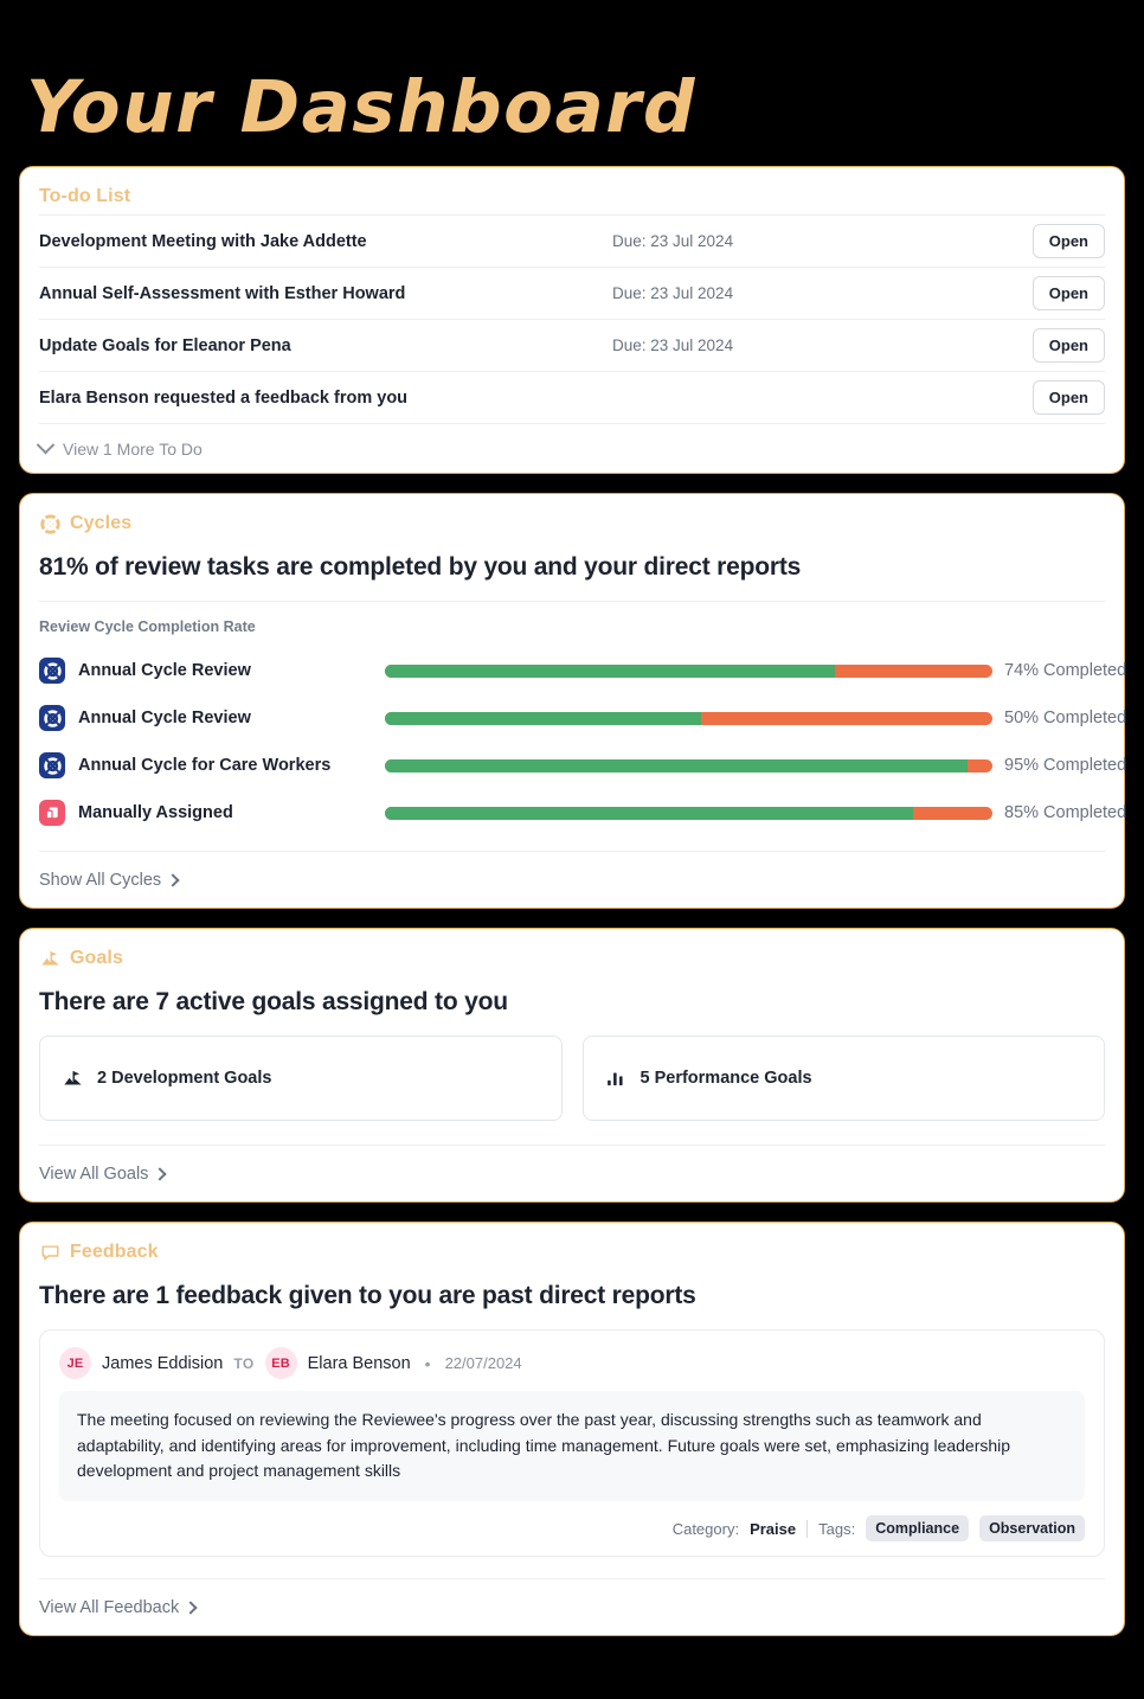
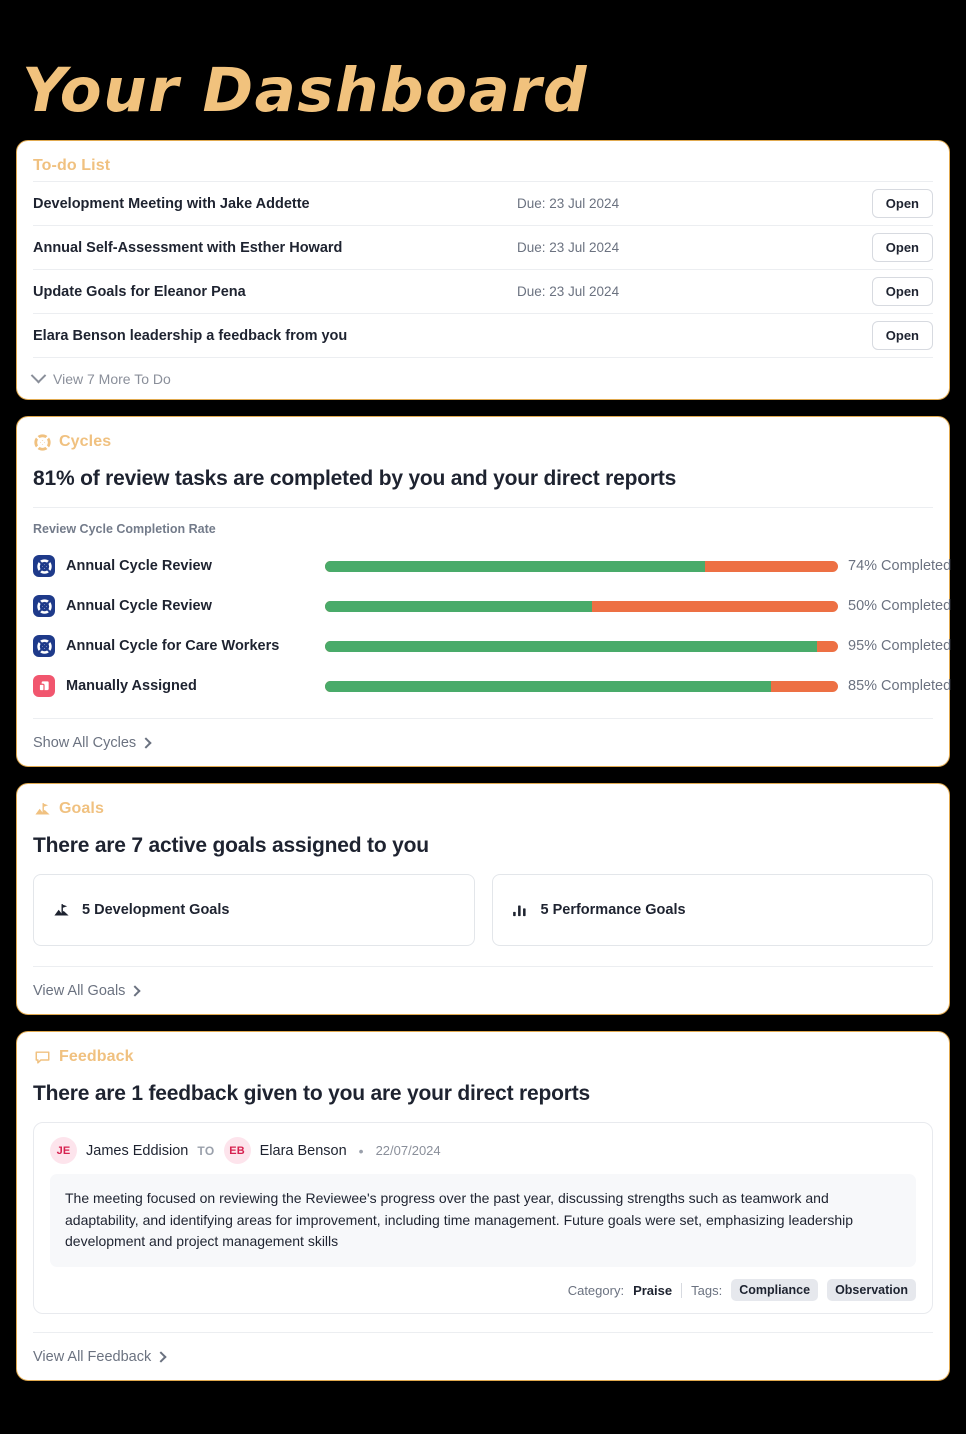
  Your Dashboard
  To-do List
  Development Meeting with Jake Addette
  Due: 23 Jul 2024
  Open
  Annual Self-Assessment with Esther Howard
  Due: 23 Jul 2024
  Open
  Update Goals for Eleanor Pena
  Due: 23 Jul 2024
  Open
- Elara Benson requested a feedback from you
+ Elara Benson leadership a feedback from you
  Open
- View 1 More To Do
+ View 7 More To Do
  Cycles
  81% of review tasks are completed by you and your direct reports
  Review Cycle Completion Rate
  Annual Cycle Review
  74% Completed
  Annual Cycle Review
  50% Completed
  Annual Cycle for Care Workers
  95% Completed
  Manually Assigned
  85% Completed
  Show All Cycles
  Goals
  There are 7 active goals assigned to you
- 2 Development Goals
+ 5 Development Goals
  5 Performance Goals
  View All Goals
  Feedback
- There are 1 feedback given to you are past direct reports
+ There are 1 feedback given to you are your direct reports
  JE
  James Eddision
  TO
  EB
  Elara Benson
  •
  22/07/2024
  The meeting focused on reviewing the Reviewee's progress over the past year, discussing strengths such as teamwork and adaptability, and identifying areas for improvement, including time management. Future goals were set, emphasizing leadership development and project management skills
  Category:
  Praise
  Tags:
  Compliance
  Observation
  View All Feedback
